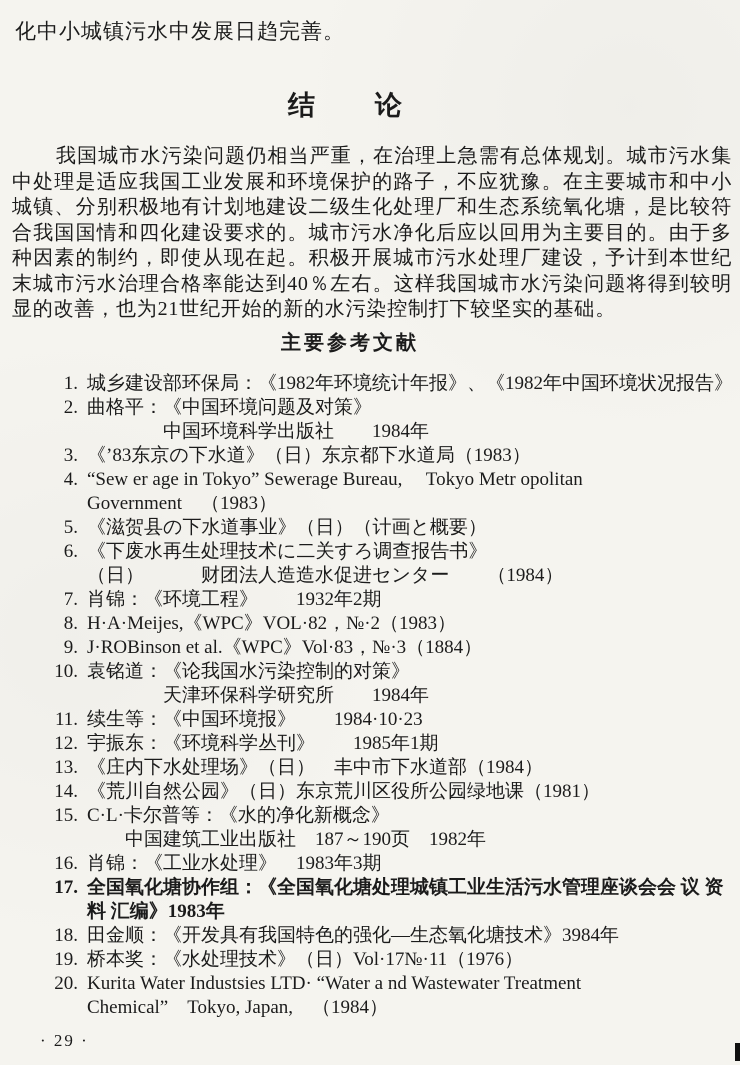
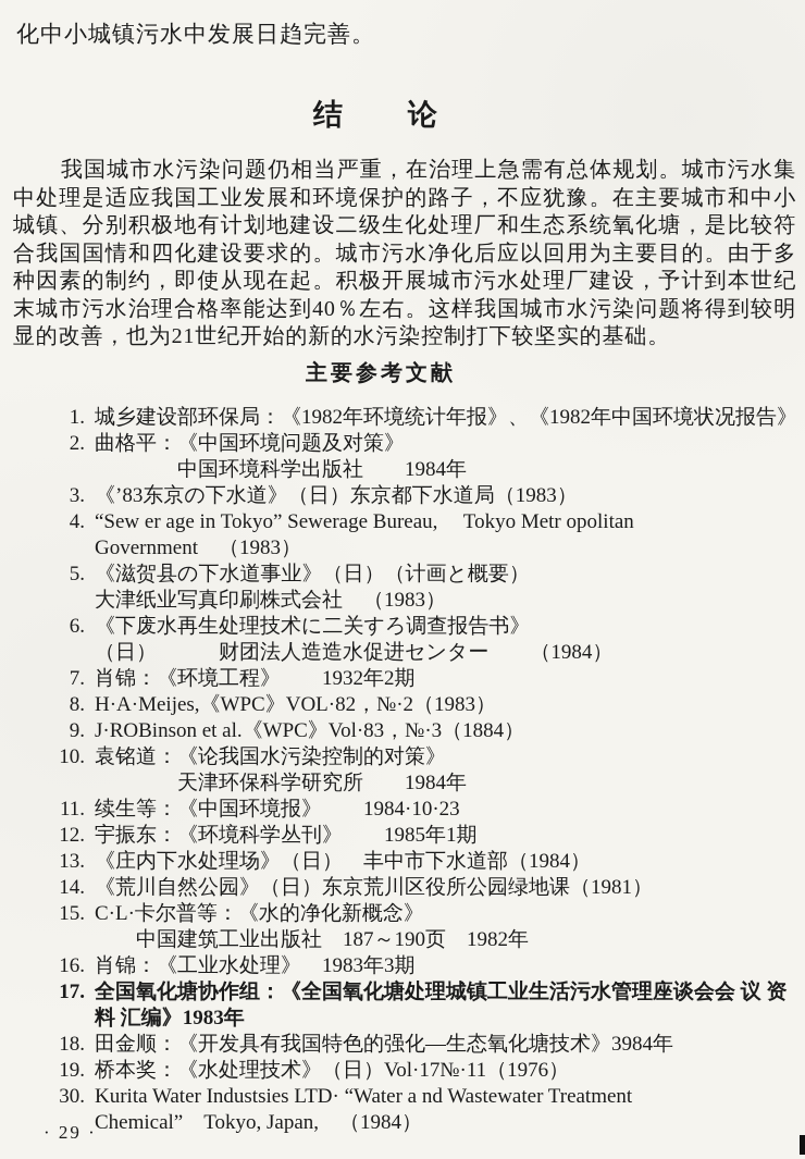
  化中小城镇污水中发展日趋完善。
  结 论
  我国城市水污染问题仍相当严重，在治理上急需有总体规划。城市污水集中处理是适应我国工业发展和环境保护的路子，不应犹豫。在主要城市和中小城镇、分别积极地有计划地建设二级生化处理厂和生态系统氧化塘，是比较符合我国国情和四化建设要求的。城市污水净化后应以回用为主要目的。由于多种因素的制约，即使从现在起。积极开展城市污水处理厂建设，予计到本世纪末城市污水治理合格率能达到40％左右。这样我国城市水污染问题将得到较明显的改善，也为21世纪开始的新的水污染控制打下较坚实的基础。
  主要参考文献
  1.
  城乡建设部环保局：《1982年环境统计年报》、《1982年中国环境状况报告》
  2.
  曲格平：《中国环境问题及对策》
  中国环境科学出版社 1984年
  3.
  《’83东京の下水道》（日）东京都下水道局（1983）
  4.
  “Sew er age in Tokyo” Sewerage Bureau, Tokyo Metr opolitan
  Government （1983）
  5.
  《滋贺县の下水道事业》（日）（计画と概要）
+ 大津纸业写真印刷株式会社 （1983）
  6.
  《下废水再生处理技术に二关すろ调查报告书》
  （日） 财团法人造造水促进センター （1984）
  7.
  肖锦：《环境工程》 1932年2期
  8.
  H·A·Meijes,《WPC》VOL·82，№·2（1983）
  9.
  J·ROBinson et al.《WPC》Vol·83，№·3（1884）
  10.
  袁铭道：《论我国水污染控制的对策》
  天津环保科学研究所 1984年
  11.
  续生等：《中国环境报》 1984·10·23
  12.
  宇振东：《环境科学丛刊》 1985年1期
  13.
  《庄内下水处理场》（日） 丰中市下水道部（1984）
  14.
  《荒川自然公园》（日）东京荒川区役所公园绿地课（1981）
  15.
  C·L·卡尔普等：《水的净化新概念》
  中国建筑工业出版社 187～190页 1982年
  16.
  肖锦：《工业水处理》 1983年3期
  17.
  全国氧化塘协作组：《全国氧化塘处理城镇工业生活污水管理座谈会会 议 资 料 汇编》1983年
  18.
  田金顺：《开发具有我国特色的强化—生态氧化塘技术》3984年
  19.
  桥本奖：《水处理技术》（日）Vol·17№·11（1976）
- 20.
+ 30.
  Kurita Water Industsies LTD· “Water a nd Wastewater Treatment
  Chemical” Tokyo, Japan, （1984）
  · 29 ·
